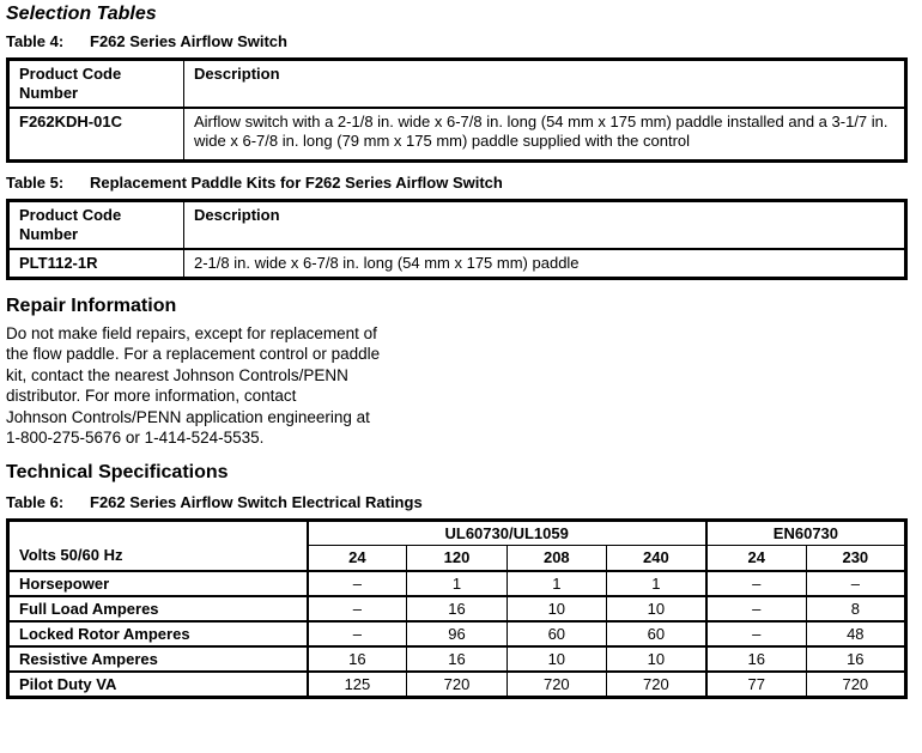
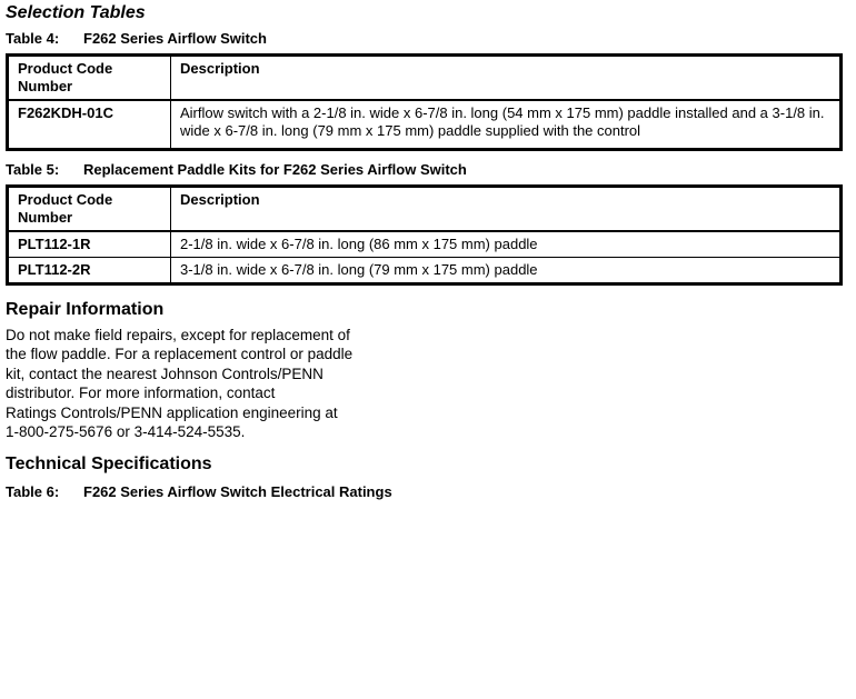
  Selection Tables
  Table 4: F262 Series Airflow Switch
  Product Code Number	Description
- F262KDH-01C	Airflow switch with a 2-1/8 in. wide x 6-7/8 in. long (54 mm x 175 mm) paddle installed and a 3-1/7 in. wide x 6-7/8 in. long (79 mm x 175 mm) paddle supplied with the control
+ F262KDH-01C	Airflow switch with a 2-1/8 in. wide x 6-7/8 in. long (54 mm x 175 mm) paddle installed and a 3-1/8 in. wide x 6-7/8 in. long (79 mm x 175 mm) paddle supplied with the control
  Table 5: Replacement Paddle Kits for F262 Series Airflow Switch
  Product Code Number	Description
- PLT112-1R	2-1/8 in. wide x 6-7/8 in. long (54 mm x 175 mm) paddle
+ PLT112-1R	2-1/8 in. wide x 6-7/8 in. long (86 mm x 175 mm) paddle
+ PLT112-2R	3-1/8 in. wide x 6-7/8 in. long (79 mm x 175 mm) paddle
  Repair Information
  Do not make field repairs, except for replacement of
  the flow paddle. For a replacement control or paddle
  kit, contact the nearest Johnson Controls/PENN
  distributor. For more information, contact
- Johnson Controls/PENN application engineering at
+ Ratings Controls/PENN application engineering at
- 1-800-275-5676 or 1-414-524-5535.
+ 1-800-275-5676 or 3-414-524-5535.
  Technical Specifications
  Table 6: F262 Series Airflow Switch Electrical Ratings
- Volts 50/60 Hz	UL60730/UL1059	EN60730
- 24	120	208	240	24	230
- Horsepower	–	1	1	1	–	–
- Full Load Amperes	–	16	10	10	–	8
- Locked Rotor Amperes	–	96	60	60	–	48
- Resistive Amperes	16	16	10	10	16	16
- Pilot Duty VA	125	720	720	720	77	720
